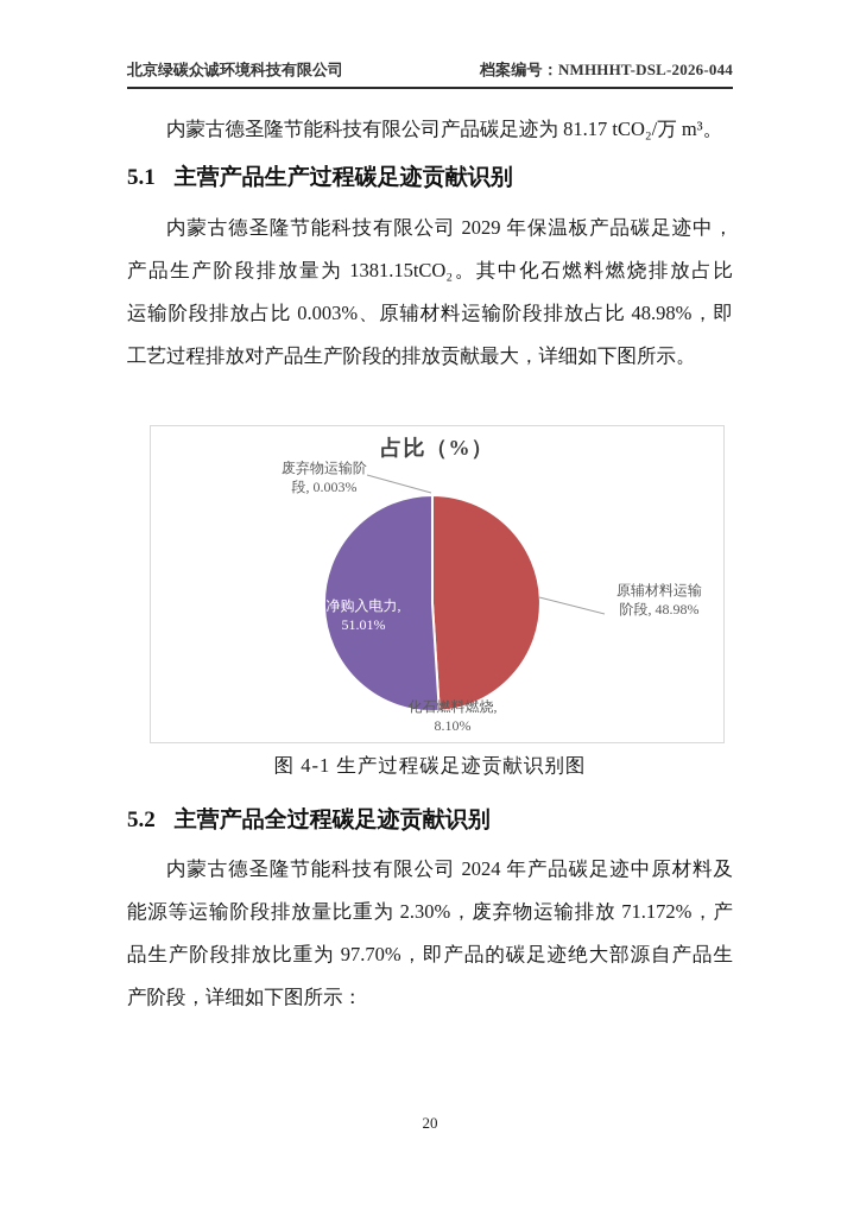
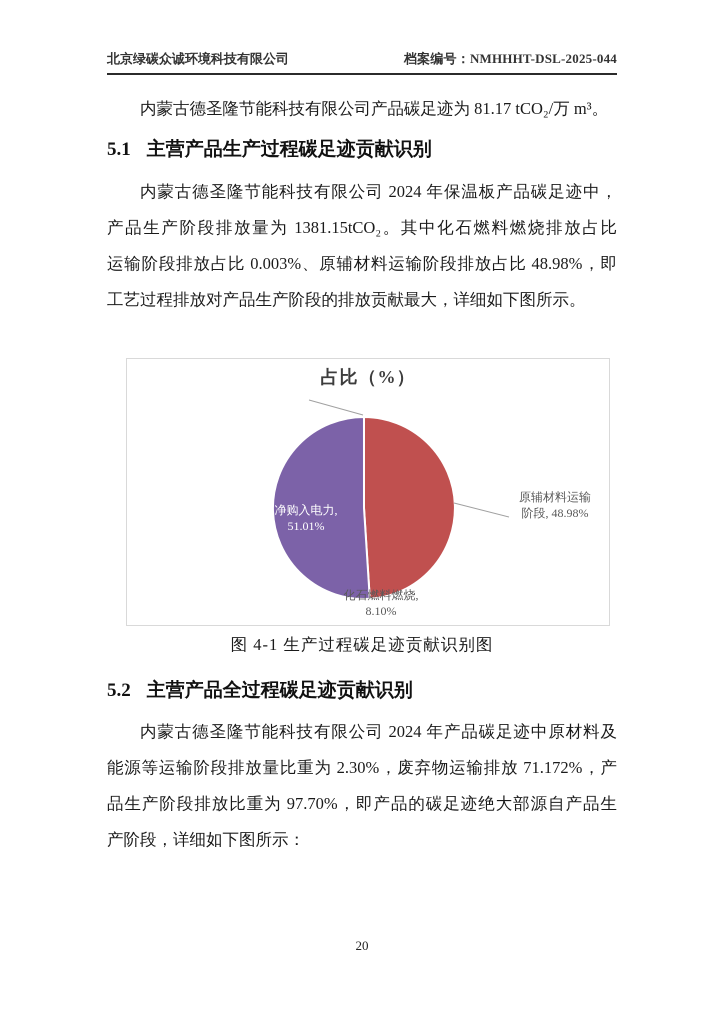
  北京绿碳众诚环境科技有限公司
- 档案编号：NMHHHT-DSL-2026-044
+ 档案编号：NMHHHT-DSL-2025-044
  内蒙古德圣隆节能科技有限公司产品碳足迹为 81.17 tCO₂/万 m³。
  5.1 主营产品生产过程碳足迹贡献识别
- 内蒙古德圣隆节能科技有限公司 2029 年保温板产品碳足迹中，
+ 内蒙古德圣隆节能科技有限公司 2024 年保温板产品碳足迹中，
  产品生产阶段排放量为 1381.15tCO₂。其中化石燃料燃烧排放占比
  运输阶段排放占比 0.003%、原辅材料运输阶段排放占比 48.98%，即
  工艺过程排放对产品生产阶段的排放贡献最大，详细如下图所示。
  占比（%）
- 废弃物运输阶
- 段, 0.003%
  原辅材料运输
  阶段, 48.98%
  净购入电力,
  51.01%
  化石燃料燃烧,
  8.10%
  图 4-1 生产过程碳足迹贡献识别图
  5.2 主营产品全过程碳足迹贡献识别
  内蒙古德圣隆节能科技有限公司 2024 年产品碳足迹中原材料及
  能源等运输阶段排放量比重为 2.30%，废弃物运输排放 71.172%，产
  品生产阶段排放比重为 97.70%，即产品的碳足迹绝大部源自产品生
  产阶段，详细如下图所示：
  20
